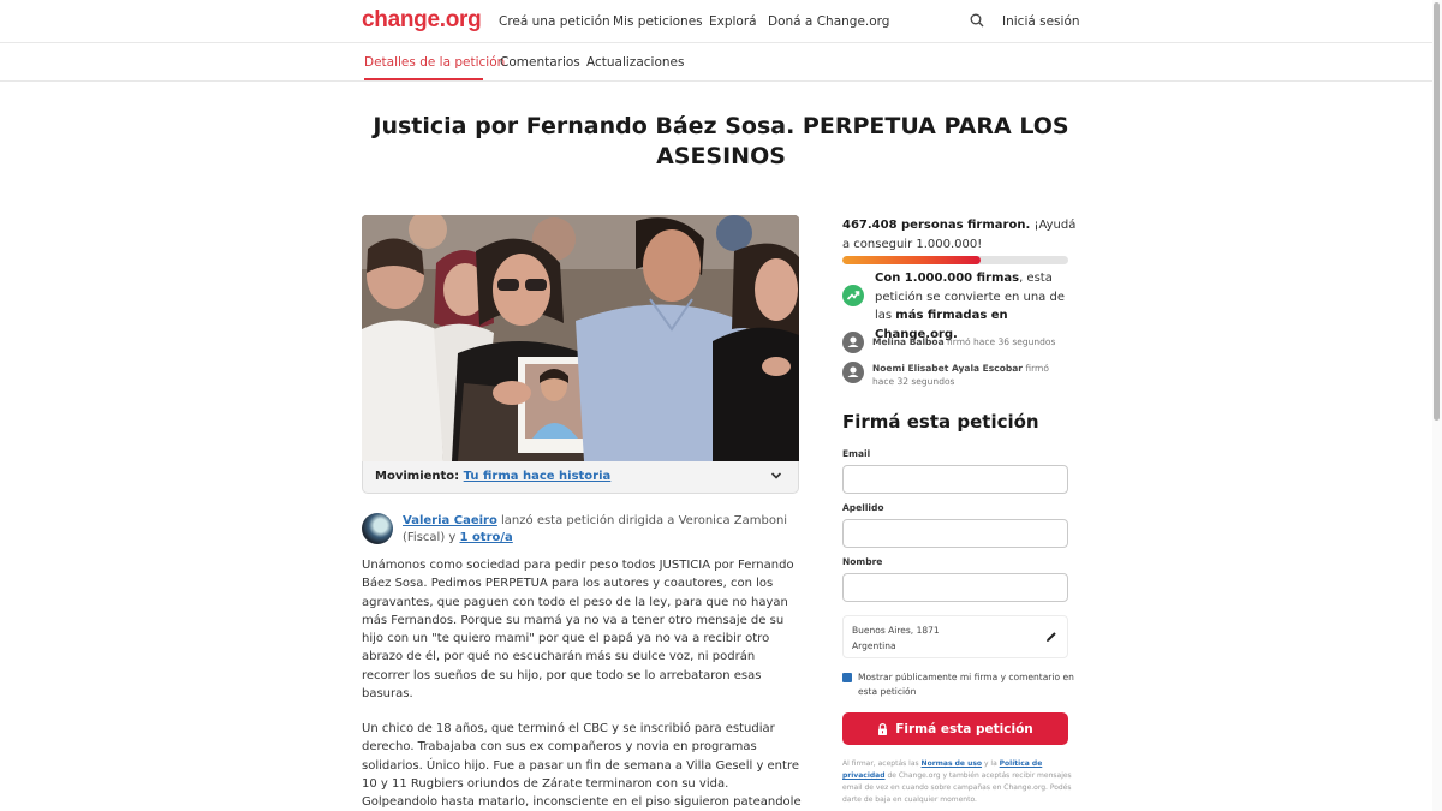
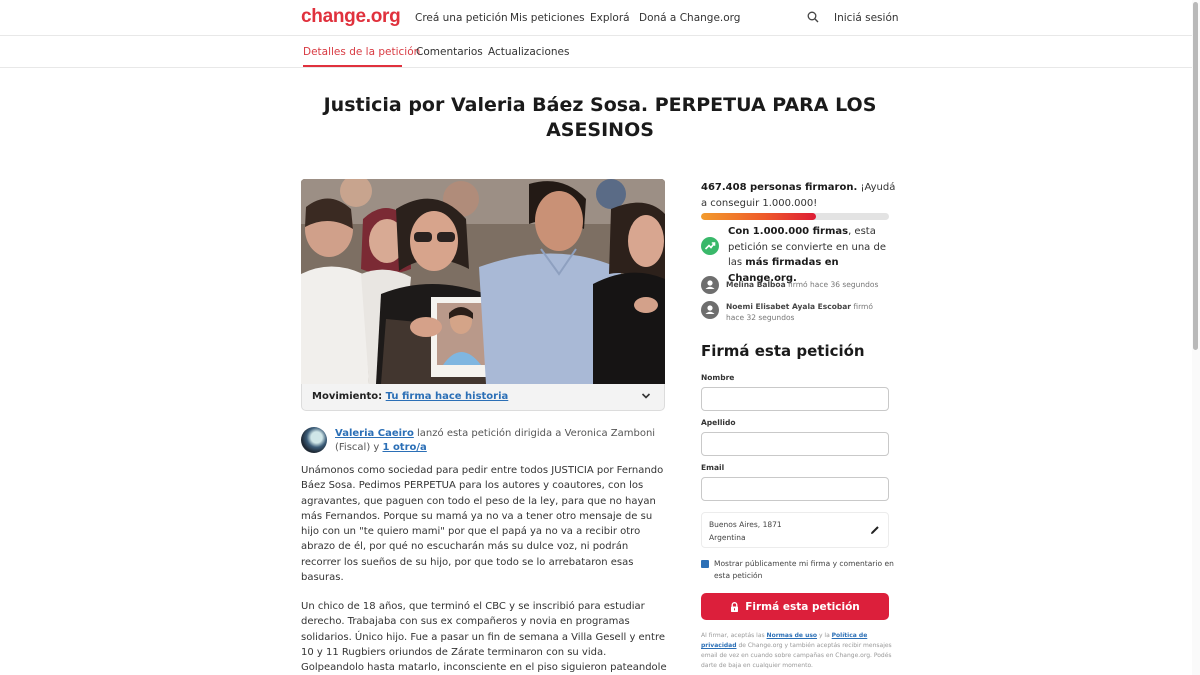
  change.org
  Creá una petición
  Mis peticiones
  Explorá
  Doná a Change.org
  Iniciá sesión
  Detalles de la petición
  Comentarios
  Actualizaciones
- Justicia por Fernando Báez Sosa. PERPETUA PARA LOS ASESINOS
+ Justicia por Valeria Báez Sosa. PERPETUA PARA LOS ASESINOS
  Movimiento: Tu firma hace historia
  Valeria Caeiro lanzó esta petición dirigida a Veronica Zamboni (Fiscal) y 1 otro/a
- Unámonos como sociedad para pedir peso todos JUSTICIA por Fernando Báez Sosa. Pedimos PERPETUA para los autores y coautores, con los agravantes, que paguen con todo el peso de la ley, para que no hayan más Fernandos. Porque su mamá ya no va a tener otro mensaje de su hijo con un "te quiero mami" por que el papá ya no va a recibir otro abrazo de él, por qué no escucharán más su dulce voz, ni podrán recorrer los sueños de su hijo, por que todo se lo arrebataron esas basuras.
+ Unámonos como sociedad para pedir entre todos JUSTICIA por Fernando Báez Sosa. Pedimos PERPETUA para los autores y coautores, con los agravantes, que paguen con todo el peso de la ley, para que no hayan más Fernandos. Porque su mamá ya no va a tener otro mensaje de su hijo con un "te quiero mami" por que el papá ya no va a recibir otro abrazo de él, por qué no escucharán más su dulce voz, ni podrán recorrer los sueños de su hijo, por que todo se lo arrebataron esas basuras.
  Un chico de 18 años, que terminó el CBC y se inscribió para estudiar derecho. Trabajaba con sus ex compañeros y novia en programas solidarios. Único hijo. Fue a pasar un fin de semana a Villa Gesell y entre 10 y 11 Rugbiers oriundos de Zárate terminaron con su vida. Golpeandolo hasta matarlo, inconsciente en el piso siguieron pateandole
  467.408 personas firmaron. ¡Ayudá a conseguir 1.000.000!
  Con 1.000.000 firmas, esta petición se convierte en una de las más firmadas en Change.org.
  Melina Balboa firmó hace 36 segundos
  Noemi Elisabet Ayala Escobar firmó hace 32 segundos
  Firmá esta petición
- Email
+ Nombre
  Apellido
- Nombre
+ Email
  Buenos Aires, 1871
  Argentina
  Mostrar públicamente mi firma y comentario en esta petición
  Firmá esta petición
